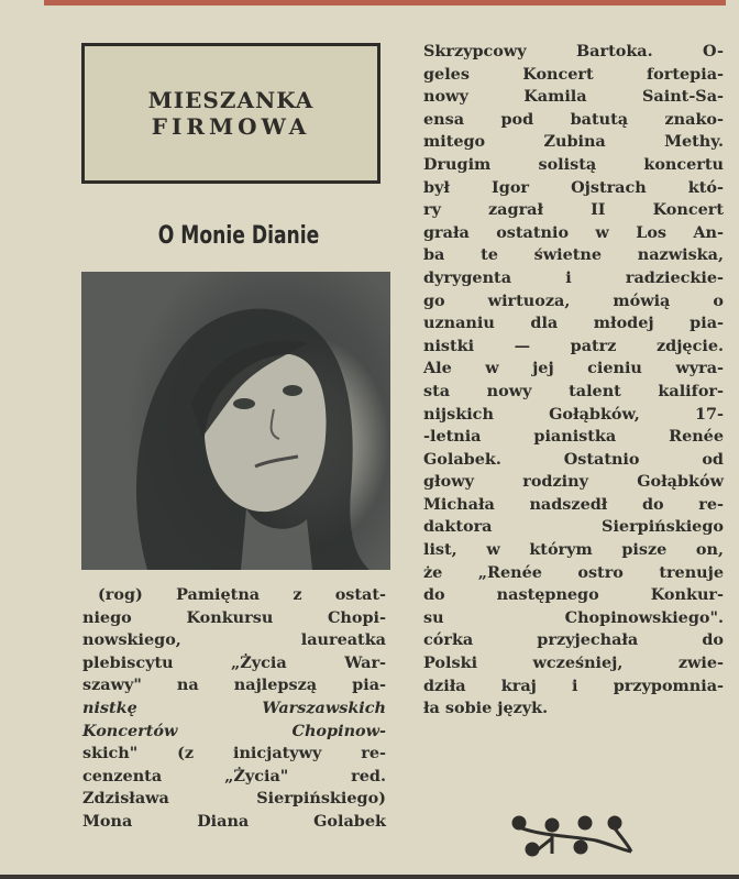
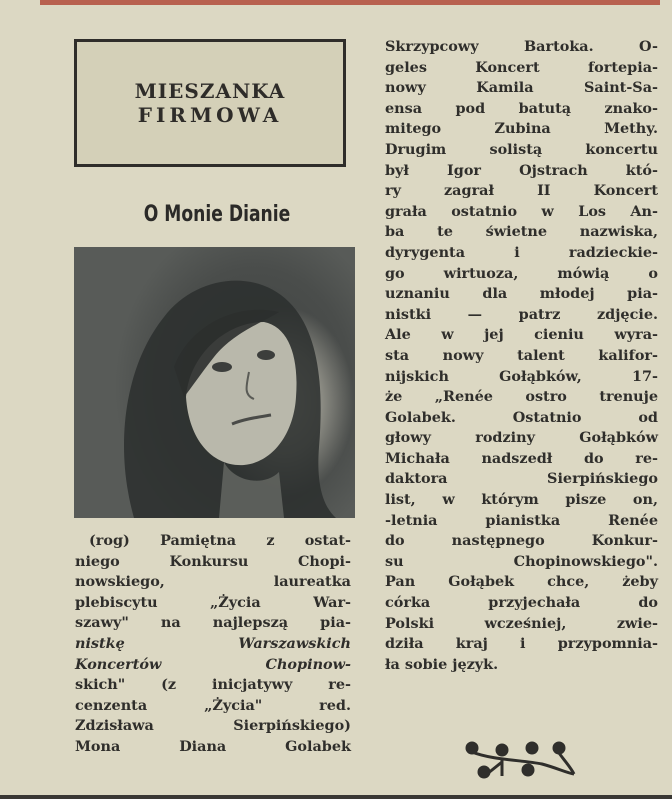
  MIESZANKA
  FIRMOWA
  O Monie Dianie
  (rog) Pamiętna z ostat-
  niego Konkursu Chopi-
  nowskiego, laureatka
  plebiscytu „Życia War-
  szawy" na najlepszą pia-
  nistkę Warszawskich
  Koncertów Chopinow-
  skich" (z inicjatywy re-
  cenzenta „Życia" red.
  Zdzisława Sierpińskiego)
  Mona Diana Golabek
  Skrzypcowy Bartoka. O-
  geles Koncert fortepia-
  nowy Kamila Saint-Sa-
  ensa pod batutą znako-
  mitego Zubina Methy.
  Drugim solistą koncertu
  był Igor Ojstrach któ-
  ry zagrał II Koncert
  grała ostatnio w Los An-
  ba te świetne nazwiska,
  dyrygenta i radzieckie-
  go wirtuoza, mówią o
  uznaniu dla młodej pia-
  nistki — patrz zdjęcie.
  Ale w jej cieniu wyra-
  sta nowy talent kalifor-
  nijskich Gołąbków, 17-
- -letnia pianistka Renée
+ że „Renée ostro trenuje
  Golabek. Ostatnio od
  głowy rodziny Gołąbków
  Michała nadszedł do re-
  daktora Sierpińskiego
  list, w którym pisze on,
- że „Renée ostro trenuje
+ -letnia pianistka Renée
  do następnego Konkur-
  su Chopinowskiego".
+ Pan Gołąbek chce, żeby
  córka przyjechała do
  Polski wcześniej, zwie-
  dziła kraj i przypomnia-
  ła sobie język.
